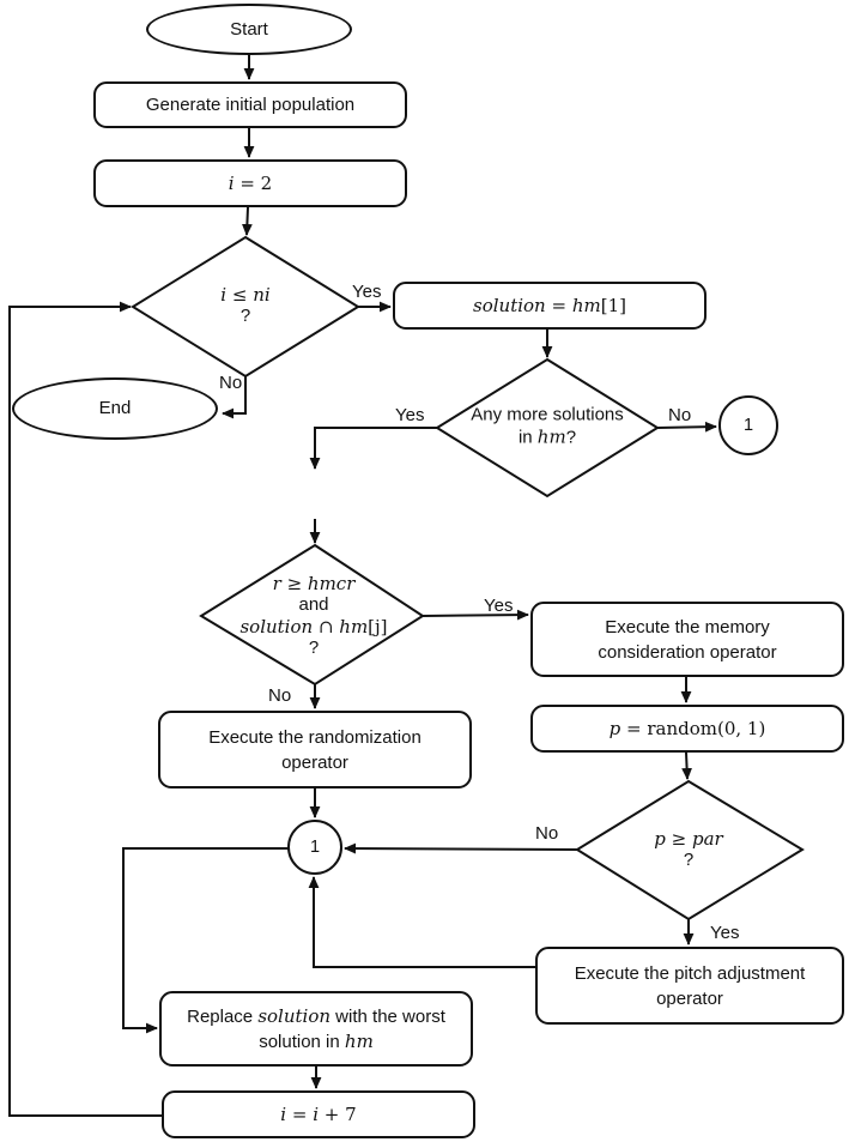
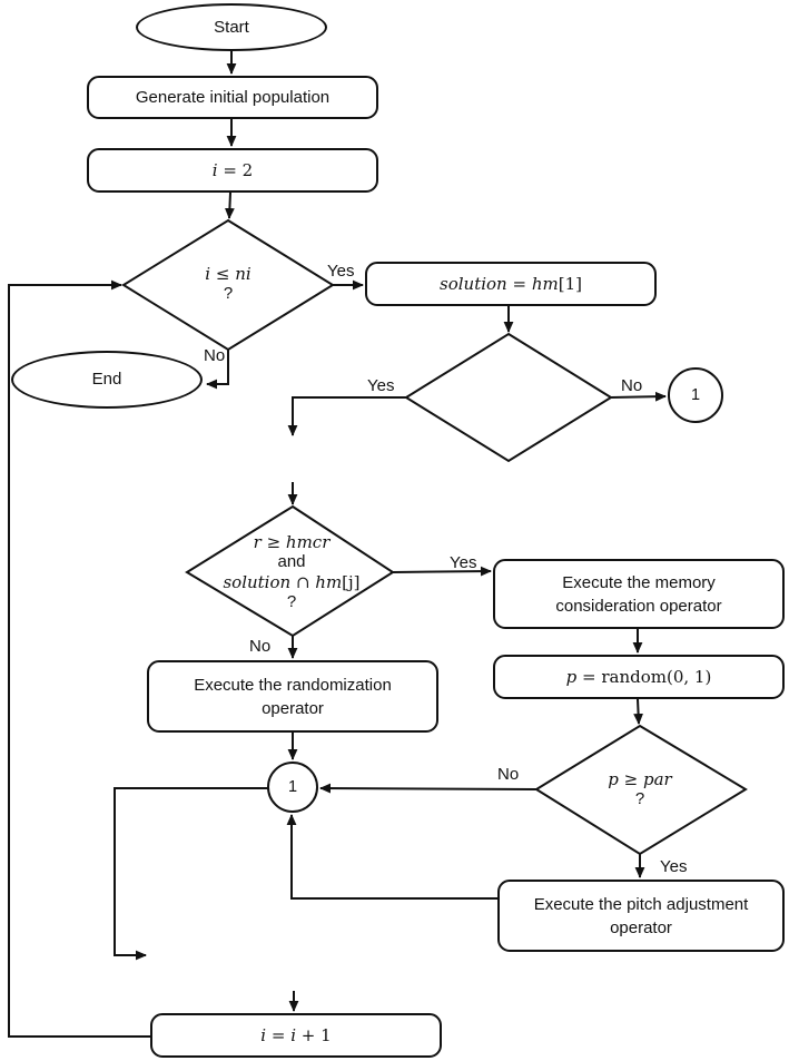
  Start
  Generate initial population
  i = 2
  End
  solution = hm[1]
  Execute the memory
  consideration operator
  Execute the randomization
  operator
  p = random(0, 1)
  Execute the pitch adjustment
  operator
- Replace solution with the worst
- solution in hm
- i = i + 7
+ i = i + 1
  1
  1
  i ≤ ni
  ?
- Any more solutions
- in hm?
  r ≥ hmcr
  and
  solution ∩ hm[j]
  ?
  p ≥ par
  ?
  Yes
  No
  Yes
  No
  Yes
  No
  No
  Yes
